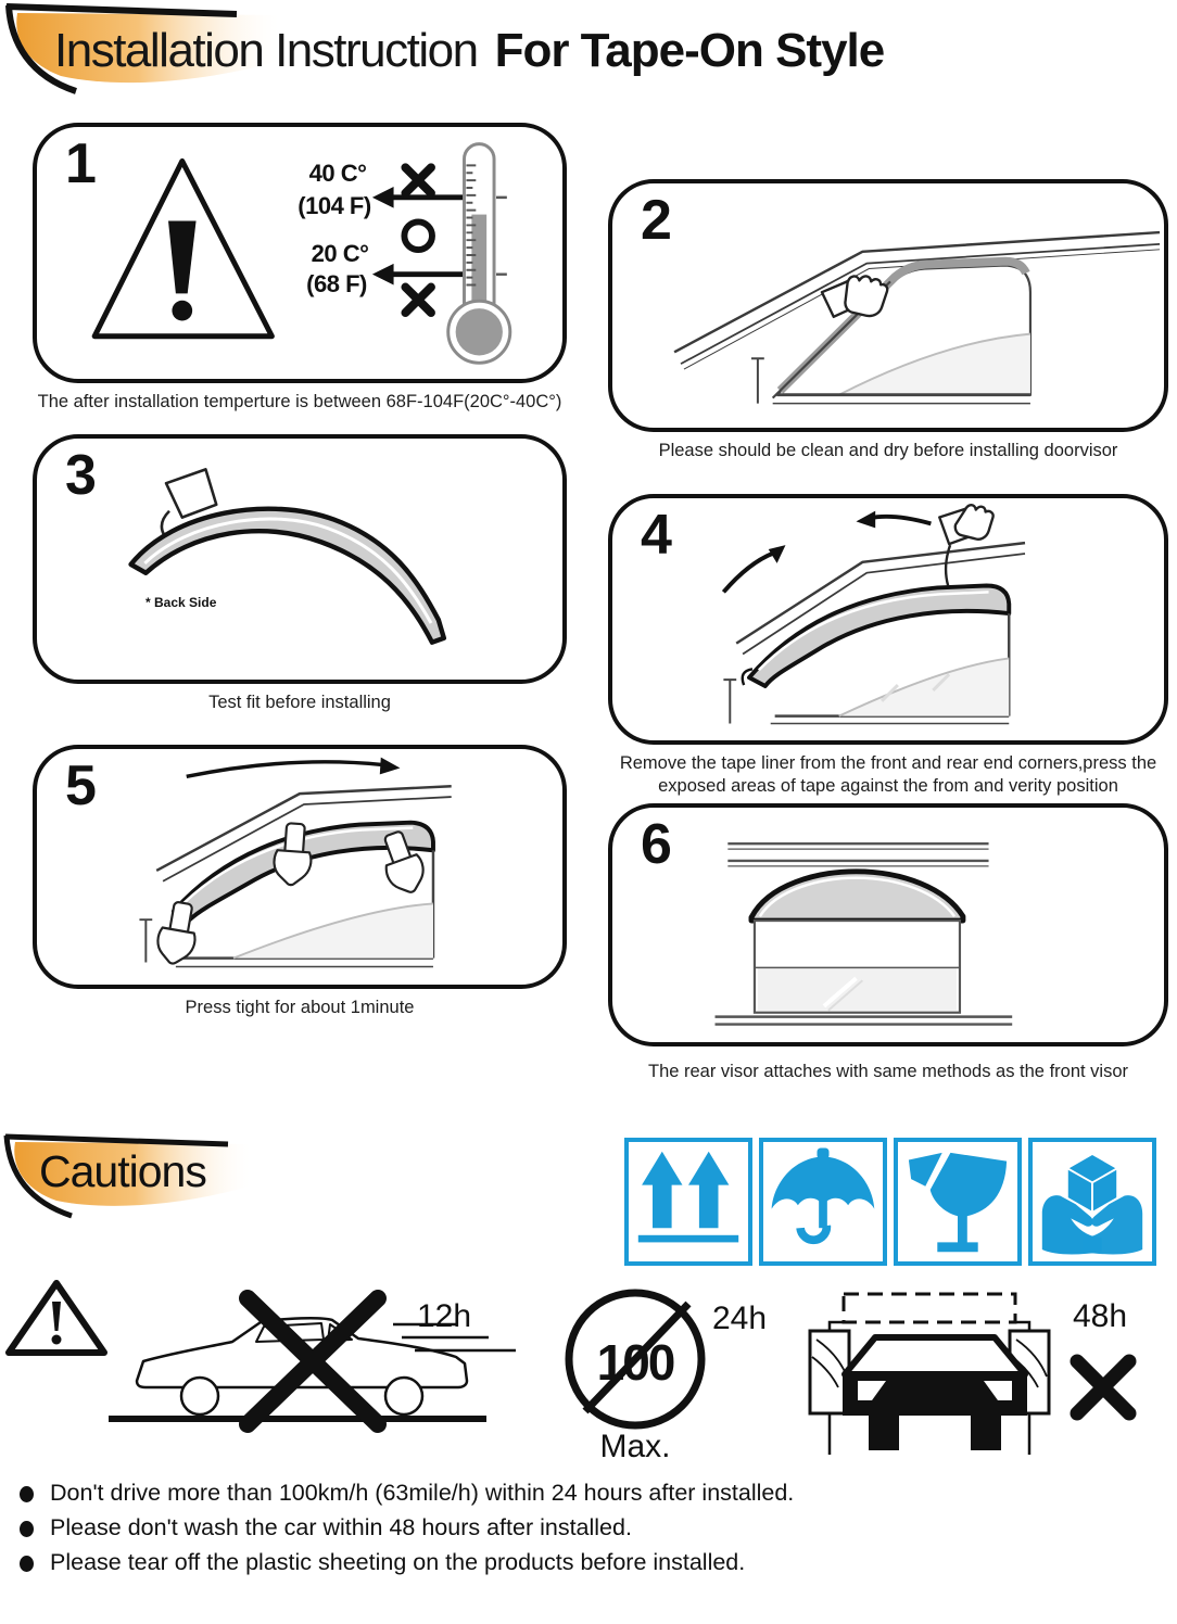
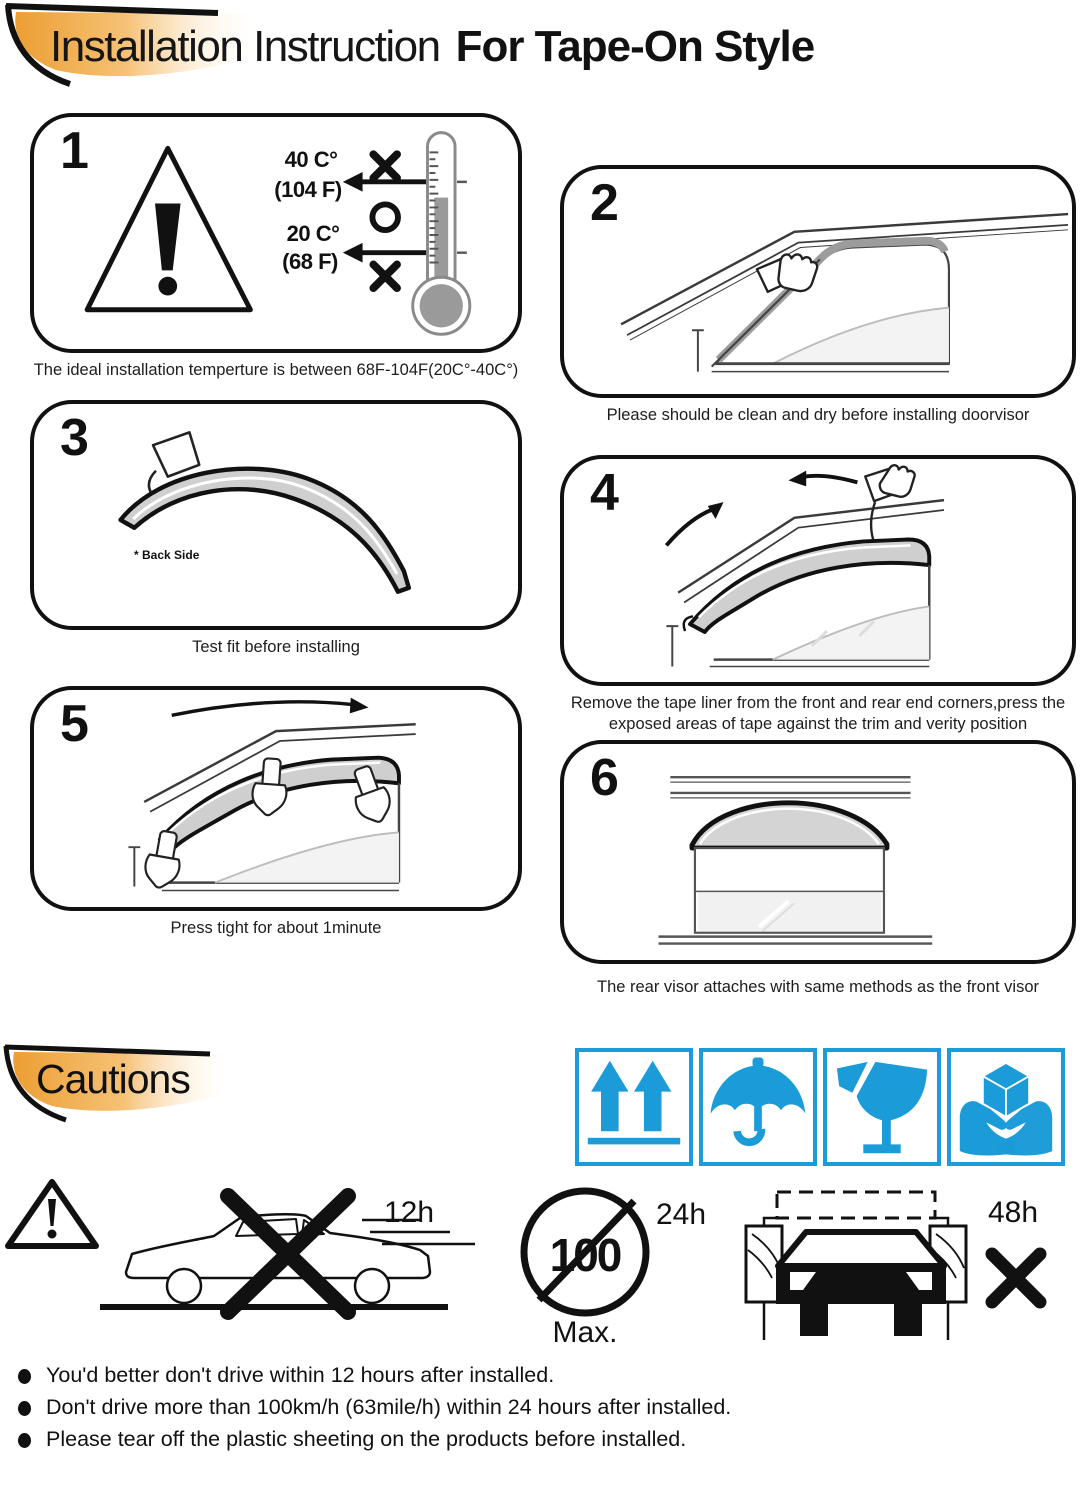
  Installation Instruction
  For Tape-On Style
  1
  40 C°
  (104 F)
  20 C°
  (68 F)
- The after installation temperture is between 68F-104F(20C°-40C°)
+ The ideal installation temperture is between 68F-104F(20C°-40C°)
  2
  Please should be clean and dry before installing doorvisor
  3
  * Back Side
  Test fit before installing
  4
- Remove the tape liner from the front and rear end corners,press the exposed areas of tape against the from and verity position
+ Remove the tape liner from the front and rear end corners,press the exposed areas of tape against the trim and verity position
  5
  Press tight for about 1minute
  6
  The rear visor attaches with same methods as the front visor
  Cautions
  12h
  100
  24h
  Max.
  48h
+ You'd better don't drive within 12 hours after installed.
  Don't drive more than 100km/h (63mile/h) within 24 hours after installed.
- Please don't wash the car within 48 hours after installed.
  Please tear off the plastic sheeting on the products before installed.
